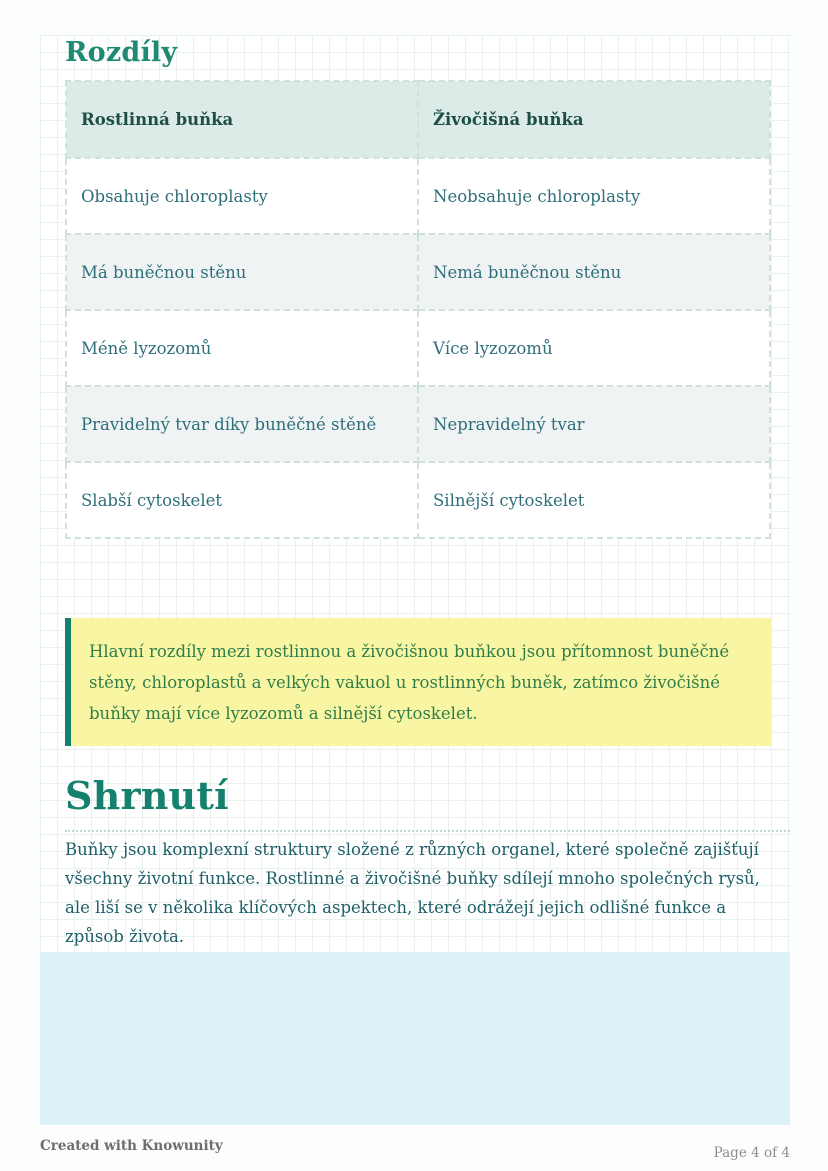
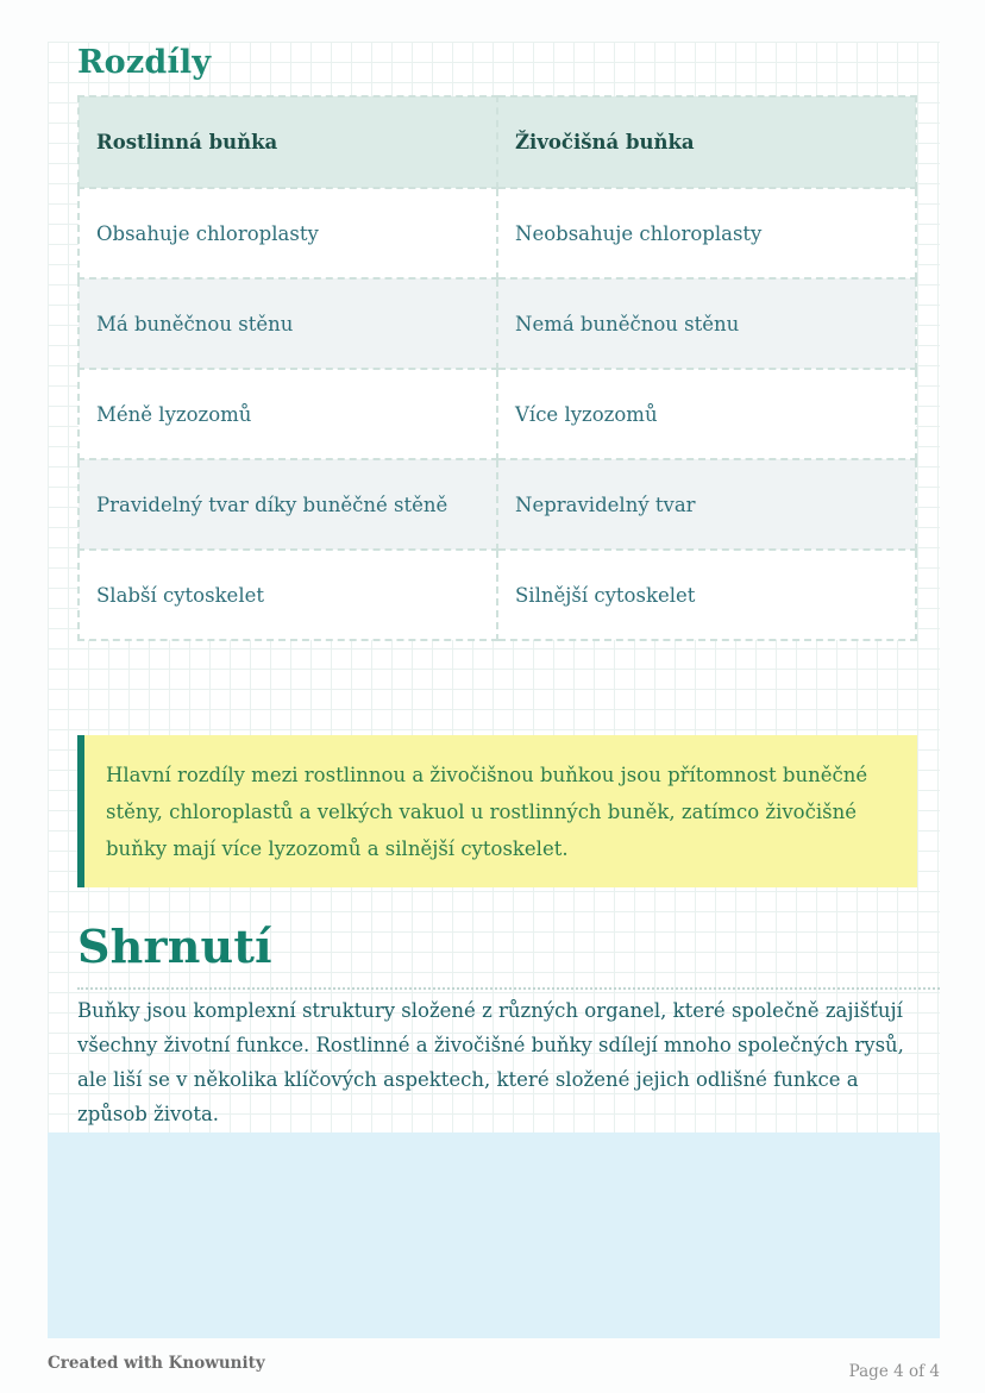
  Rozdíly
  Rostlinná buňka	Živočišná buňka
  Obsahuje chloroplasty	Neobsahuje chloroplasty
  Má buněčnou stěnu	Nemá buněčnou stěnu
  Méně lyzozomů	Více lyzozomů
  Pravidelný tvar díky buněčné stěně	Nepravidelný tvar
  Slabší cytoskelet	Silnější cytoskelet
  Hlavní rozdíly mezi rostlinnou a živočišnou buňkou jsou přítomnost buněčné stěny, chloroplastů a velkých vakuol u rostlinných buněk, zatímco živočišné buňky mají více lyzozomů a silnější cytoskelet.
  Shrnutí
- Buňky jsou komplexní struktury složené z různých organel, které společně zajišťují všechny životní funkce. Rostlinné a živočišné buňky sdílejí mnoho společných rysů, ale liší se v několika klíčových aspektech, které odrážejí jejich odlišné funkce a způsob života.
+ Buňky jsou komplexní struktury složené z různých organel, které společně zajišťují všechny životní funkce. Rostlinné a živočišné buňky sdílejí mnoho společných rysů, ale liší se v několika klíčových aspektech, které složené jejich odlišné funkce a způsob života.
  Created with Knowunity
  Page 4 of 4
